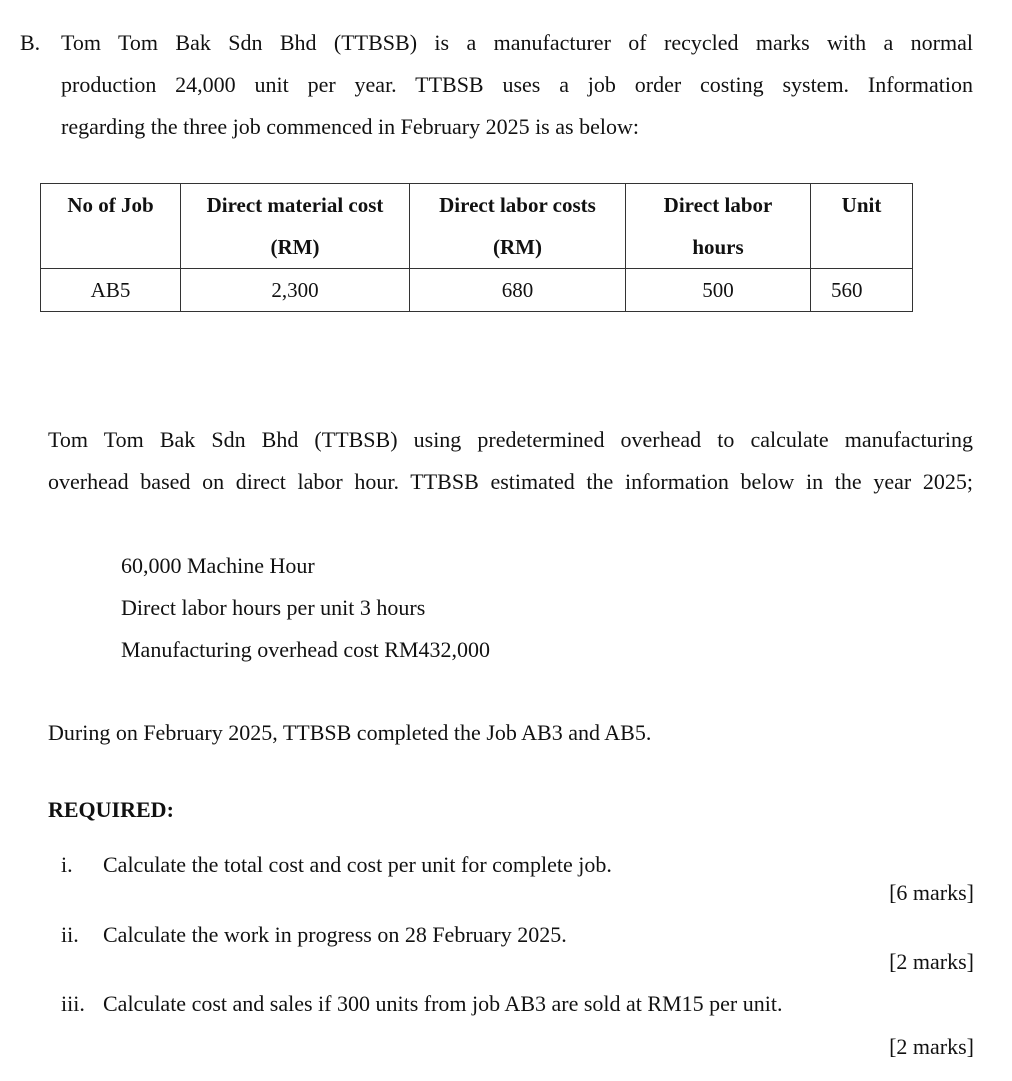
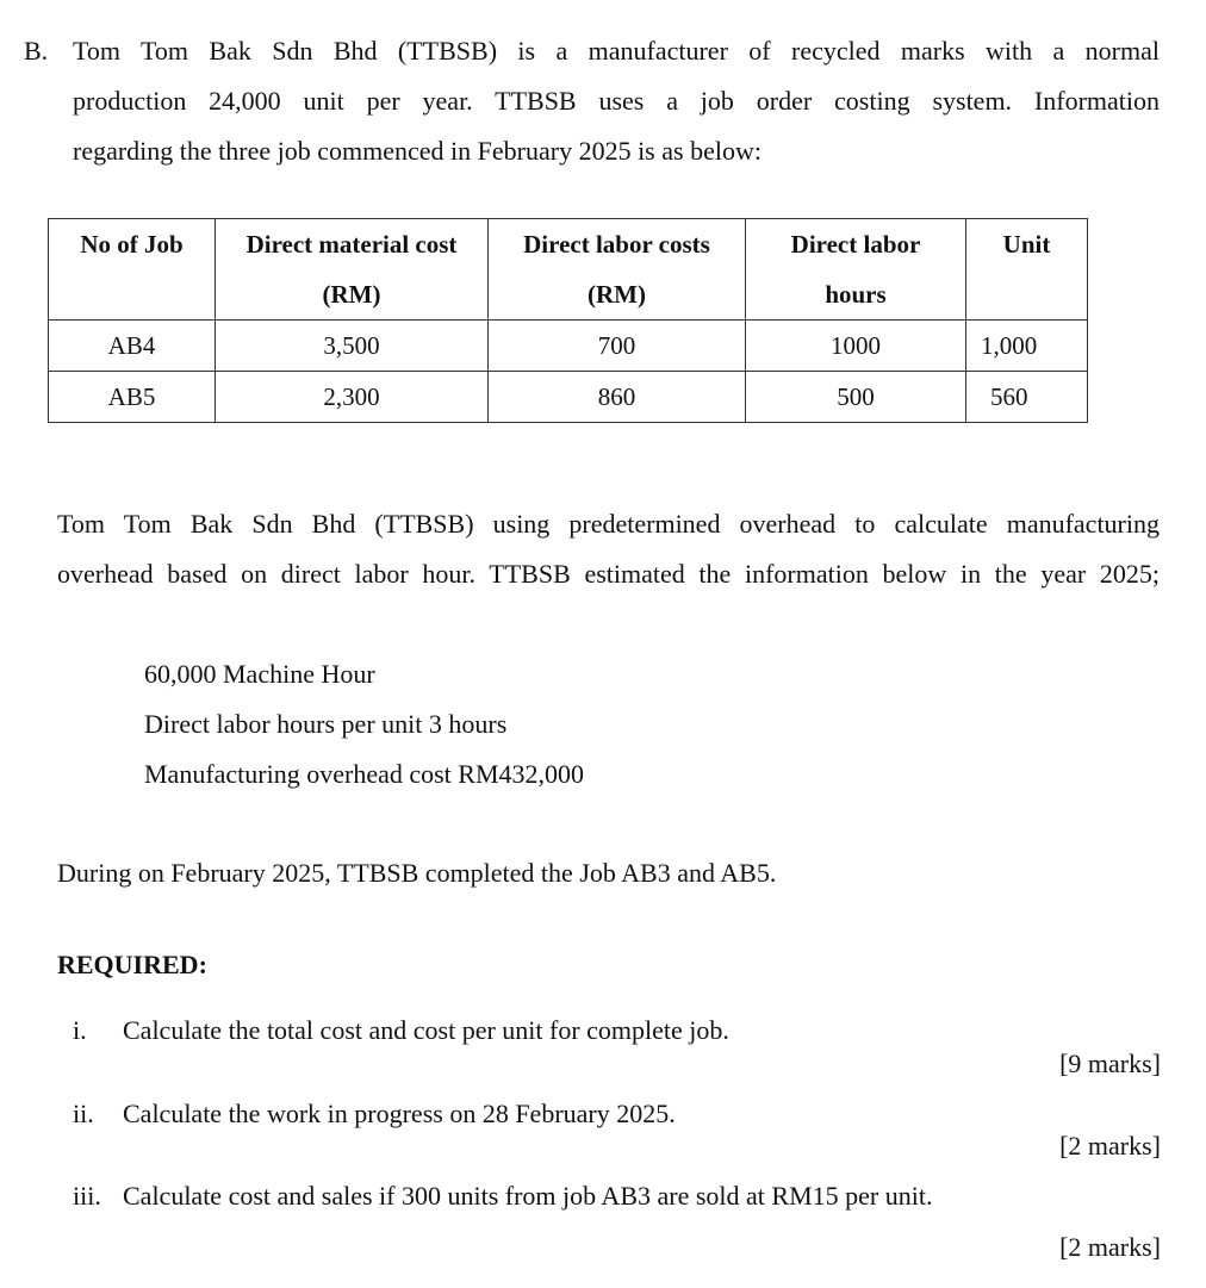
  B.
  Tom Tom Bak Sdn Bhd (TTBSB) is a manufacturer of recycled marks with a normal
  production 24,000 unit per year. TTBSB uses a job order costing system. Information
  regarding the three job commenced in February 2025 is as below:
  No of Job	Direct material cost (RM)	Direct labor costs (RM)	Direct labor hours	Unit
+ AB4	3,500	700	1000	1,000
- AB5	2,300	680	500	560
+ AB5	2,300	860	500	560
  Tom Tom Bak Sdn Bhd (TTBSB) using predetermined overhead to calculate manufacturing
  overhead based on direct labor hour. TTBSB estimated the information below in the year 2025;
  60,000 Machine Hour
  Direct labor hours per unit 3 hours
  Manufacturing overhead cost RM432,000
  During on February 2025, TTBSB completed the Job AB3 and AB5.
  REQUIRED:
  i.
  Calculate the total cost and cost per unit for complete job.
- [6 marks]
+ [9 marks]
  ii.
  Calculate the work in progress on 28 February 2025.
  [2 marks]
  iii.
  Calculate cost and sales if 300 units from job AB3 are sold at RM15 per unit.
  [2 marks]
